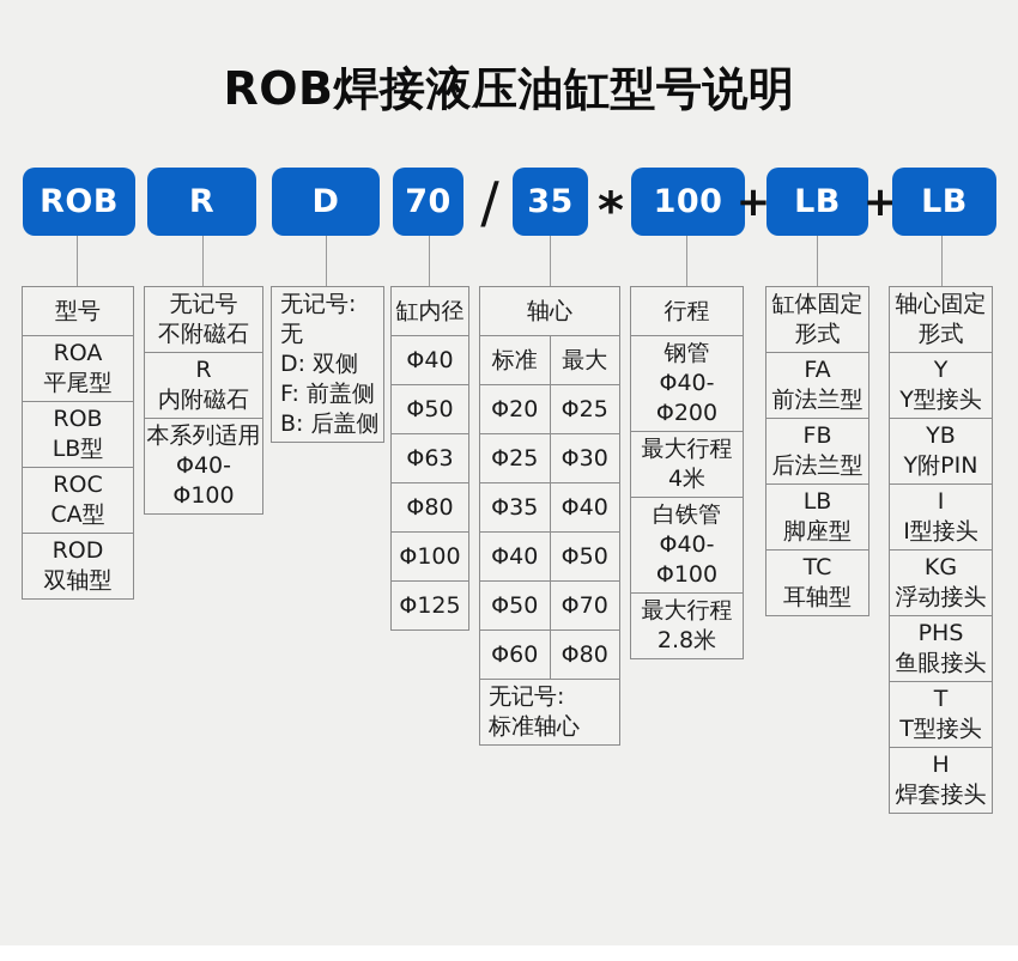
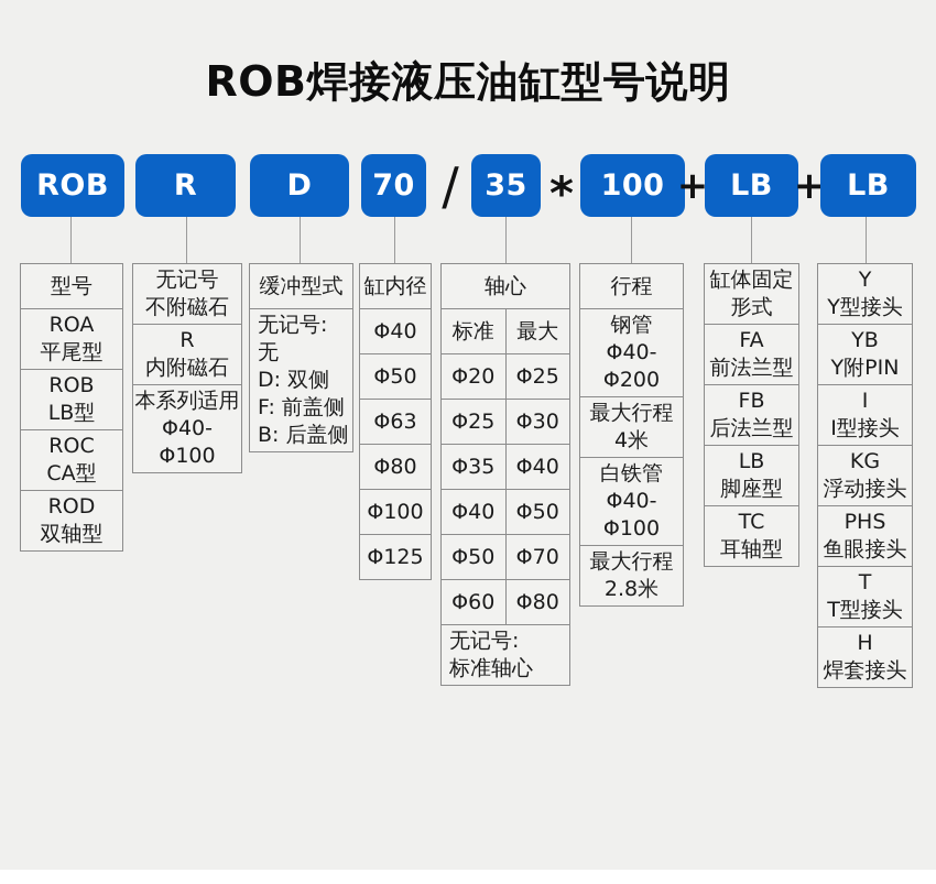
  ROB焊接液压油缸型号说明
  ROB
  R
  D
  70
  /
  35
  *
  100
  +
  LB
  +
  LB
  型号
  ROA平尾型
  ROBLB型
  ROCCA型
  ROD双轴型
  无记号不附磁石
  R内附磁石
  本系列适用Φ40-Φ100
+ 缓冲型式
  无记号: 无D: 双侧F: 前盖侧B: 后盖侧
  缸内径
  Φ40
  Φ50
  Φ63
  Φ80
  Φ100
  Φ125
  轴心
  标准	最大
  Φ20	Φ25
  Φ25	Φ30
  Φ35	Φ40
  Φ40	Φ50
  Φ50	Φ70
  Φ60	Φ80
  无记号:标准轴心
  行程
  钢管Φ40-Φ200
  最大行程4米
  白铁管Φ40-Φ100
  最大行程2.8米
  缸体固定形式
  FA前法兰型
  FB后法兰型
  LB脚座型
  TC耳轴型
- 轴心固定形式
  YY型接头
  YBY附PIN
  II型接头
  KG浮动接头
  PHS鱼眼接头
  TT型接头
  H焊套接头
